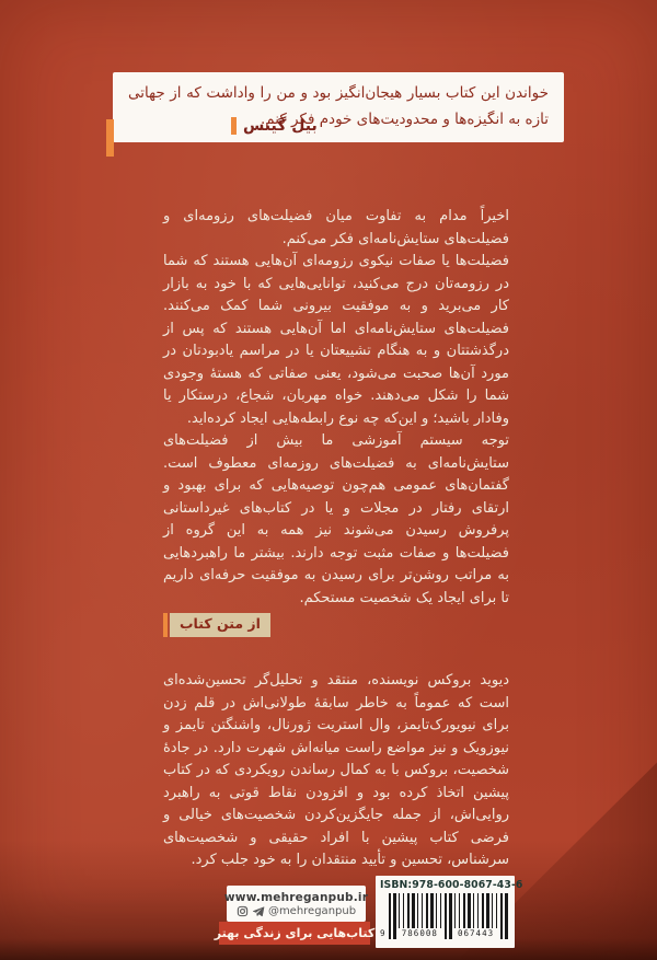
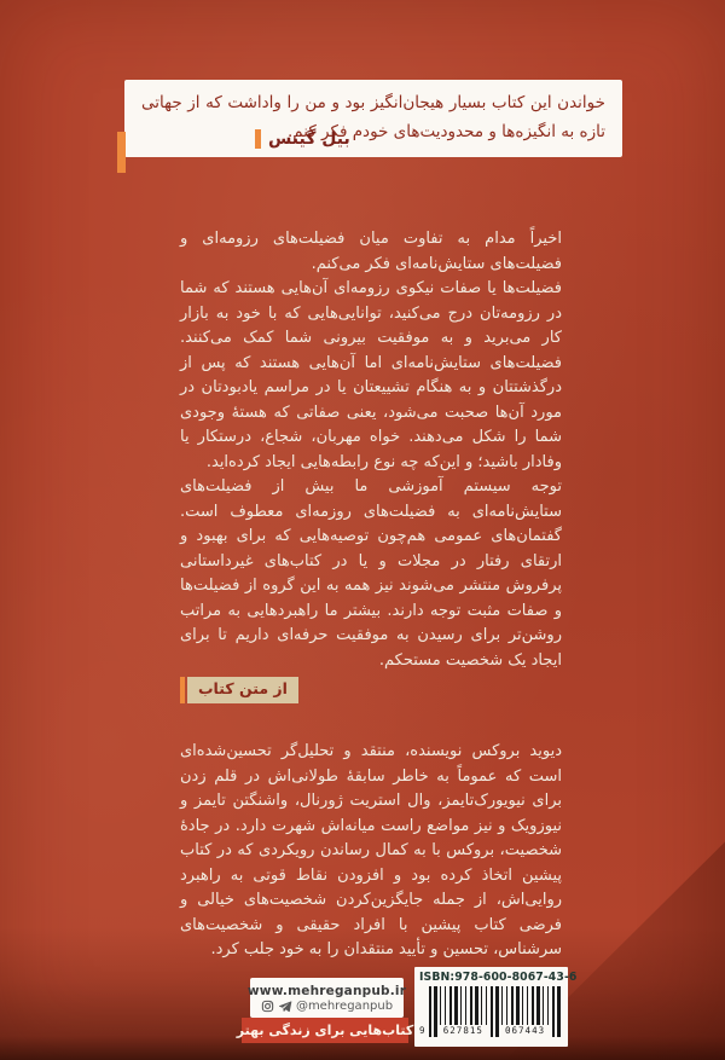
  خواندن این کتاب بسیار هیجان‌انگیز بود و من را واداشت که از جهاتی تازه به انگیزه‌ها و محدودیت‌های خودم فکر کنم.
  بیل گیتس
  اخیراً مدام به تفاوت میان فضیلت‌های رزومه‌ای و فضیلت‌های ستایش‌نامه‌ای فکر می‌کنم.
  فضیلت‌ها یا صفات نیکوی رزومه‌ای آن‌هایی هستند که شما در رزومه‌تان درج می‌کنید، توانایی‌هایی که با خود به بازار کار می‌برید و به موفقیت بیرونی شما کمک می‌کنند. فضیلت‌های ستایش‌نامه‌ای اما آن‌هایی هستند که پس از درگذشتتان و به هنگام تشییعتان یا در مراسم یادبودتان در مورد آن‌ها صحبت می‌شود، یعنی صفاتی که هستهٔ وجودی شما را شکل می‌دهند. خواه مهربان، شجاع، درستکار یا وفادار باشید؛ و این‌که چه نوع رابطه‌هایی ایجاد کرده‌اید.
- توجه سیستم آموزشی ما بیش از فضیلت‌های ستایش‌نامه‌ای به فضیلت‌های روزمه‌ای معطوف است. گفتمان‌های عمومی هم‌چون توصیه‌هایی که برای بهبود و ارتقای رفتار در مجلات و یا در کتاب‌های غیرداستانی پرفروش رسیدن میشوند نیز همه به این گروه از فضیلت‌ها و صفات مثبت توجه دارند. بیشتر ما راهبردهایی به مراتب روشن‌تر برای رسیدن به موفقیت حرفه‌ای داریم تا برای ایجاد یک شخصیت مستحکم.
+ توجه سیستم آموزشی ما بیش از فضیلت‌های ستایش‌نامه‌ای به فضیلت‌های روزمه‌ای معطوف است. گفتمان‌های عمومی هم‌چون توصیه‌هایی که برای بهبود و ارتقای رفتار در مجلات و یا در کتاب‌های غیرداستانی پرفروش منتشر می‌شوند نیز همه به این گروه از فضیلت‌ها و صفات مثبت توجه دارند. بیشتر ما راهبردهایی به مراتب روشن‌تر برای رسیدن به موفقیت حرفه‌ای داریم تا برای ایجاد یک شخصیت مستحکم.
  از متن کتاب
  دیوید بروکس نویسنده، منتقد و تحلیل‌گر تحسین‌شده‌ای است که عموماً به خاطر سابقهٔ طولانی‌اش در قلم زدن برای نیویورک‌تایمز، وال استریت ژورنال، واشنگتن تایمز و نیوزویک و نیز مواضع راست میانه‌اش شهرت دارد. در جادهٔ شخصیت، بروکس با به کمال رساندن رویکردی که در کتاب پیشین اتخاذ کرده بود و افزودن نقاط قوتی به راهبرد روایی‌اش، از جمله جایگزین‌کردن شخصیت‌های خیالی و فرضی کتاب پیشین با افراد حقیقی و شخصیت‌های سرشناس، تحسین و تأیید منتقدان را به خود جلب کرد.
  www.mehreganpub.ir
  @mehreganpub
  کتاب‌هایی برای زندگی بهتر
  ISBN:978-600-8067-43-6
  9
- 786008
+ 627815
  067443
